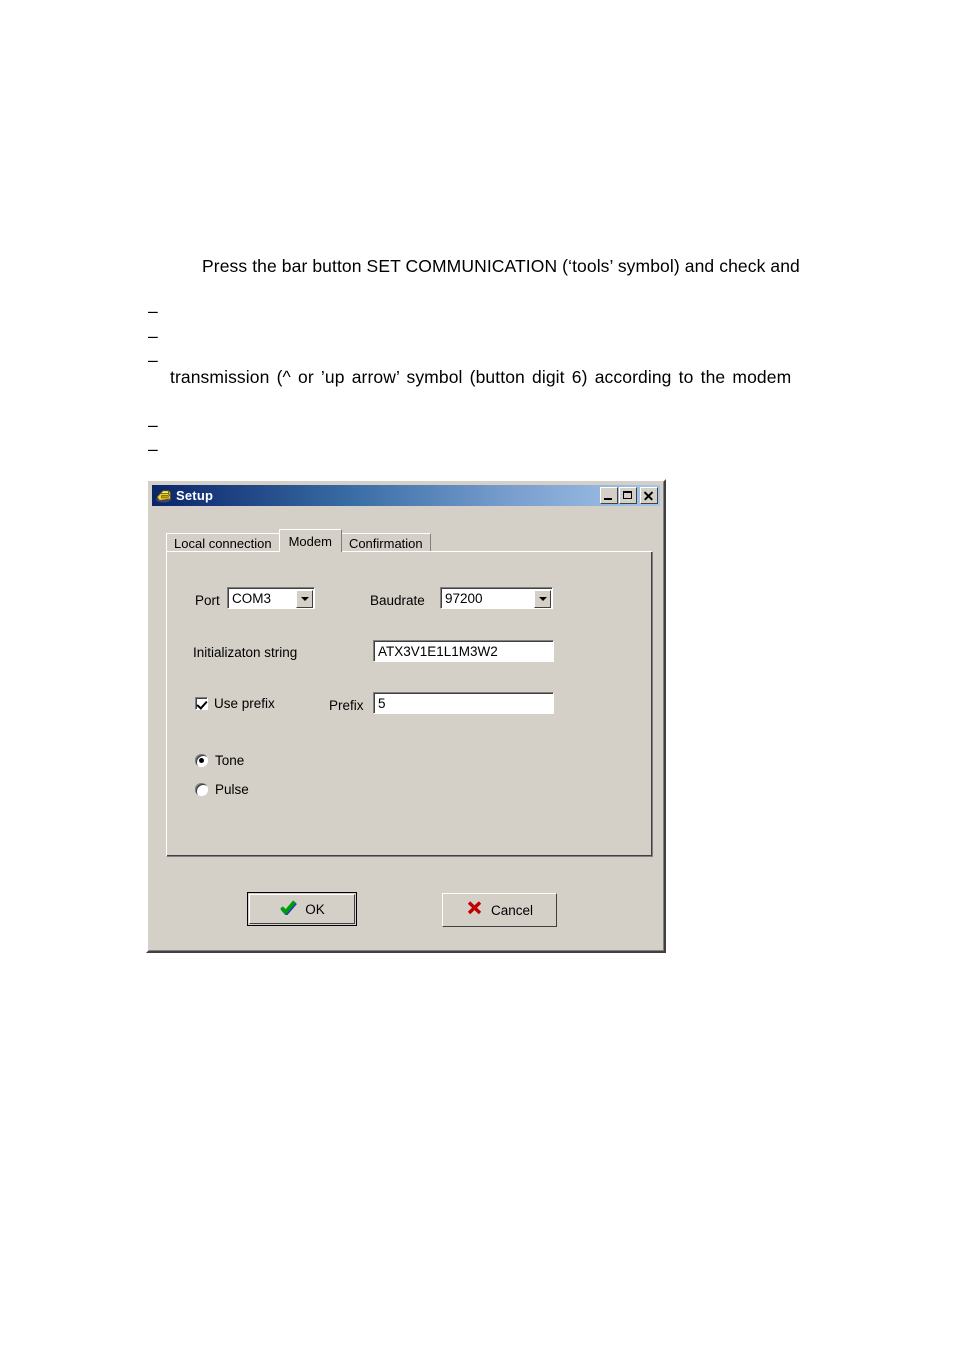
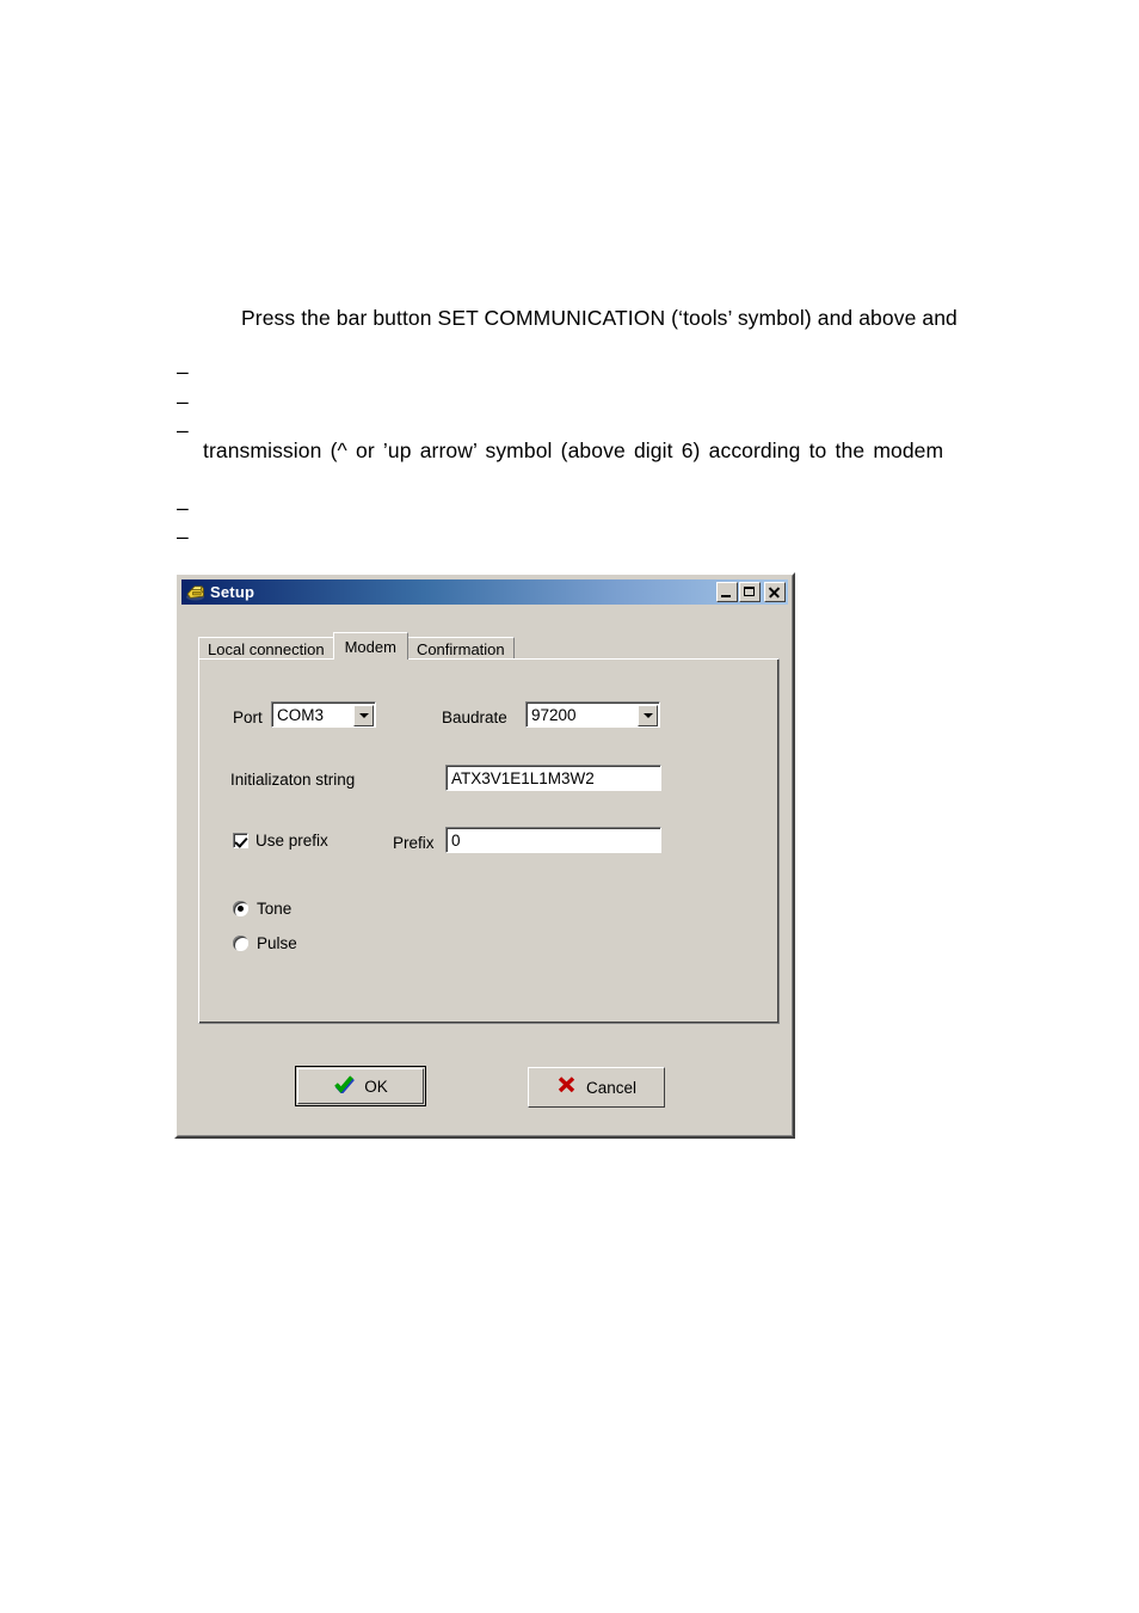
- Press the bar button SET COMMUNICATION (‘tools’ symbol) and check and
+ Press the bar button SET COMMUNICATION (‘tools’ symbol) and above and
  –
  –
  –
- transmission (^ or ’up arrow’ symbol (button digit 6) according to the modem
+ transmission (^ or ’up arrow’ symbol (above digit 6) according to the modem
  –
  –
  Setup
  Local connection
  Modem
  Confirmation
  Port
  COM3
  Baudrate
  97200
  Initializaton string
  ATX3V1E1L1M3W2
  Use prefix
  Prefix
- 5
+ 0
  Tone
  Pulse
  OK
  Cancel
